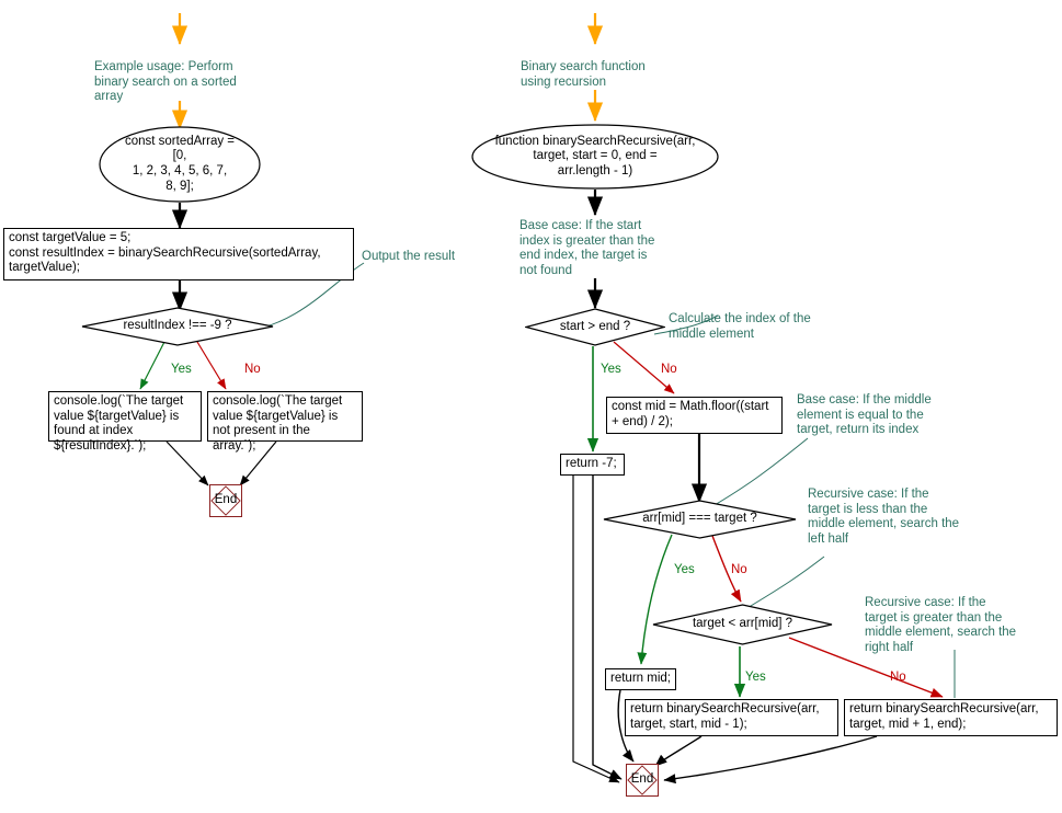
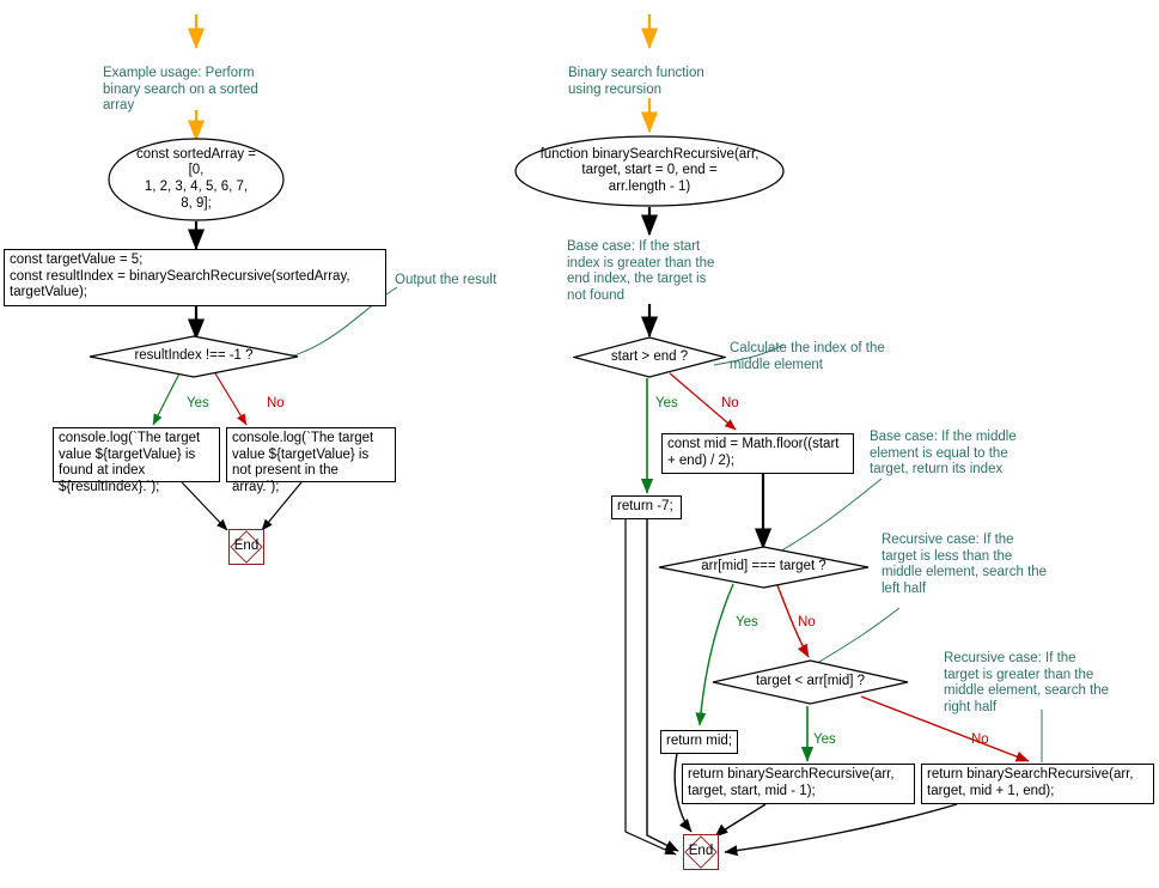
  Example usage: Perform
  binary search on a sorted
  array
  const sortedArray = [0,
  1, 2, 3, 4, 5, 6, 7,
  8, 9];
  const targetValue = 5;
  const resultIndex = binarySearchRecursive(sortedArray,
  targetValue);
  Output the result
- resultIndex !== -9 ?
+ resultIndex !== -1 ?
  Yes
  No
  console.log(`The target
  value ${targetValue} is
  found at index
  ${resultIndex}.`);
  console.log(`The target
  value ${targetValue} is
  not present in the
  array.`);
  End
  Binary search function
  using recursion
  function binarySearchRecursive(arr,
  target, start = 0, end =
  arr.length - 1)
  Base case: If the start
  index is greater than the
  end index, the target is
  not found
  start > end ?
  Calculate the index of the
  middle element
  Yes
  No
  const mid = Math.floor((start
  + end) / 2);
  Base case: If the middle
  element is equal to the
  target, return its index
  return -7;
  arr[mid] === target ?
  Recursive case: If the
  target is less than the
  middle element, search the
  left half
  Yes
  No
  target < arr[mid] ?
  Recursive case: If the
  target is greater than the
  middle element, search the
  right half
  return mid;
  Yes
  No
  return binarySearchRecursive(arr,
  target, start, mid - 1);
  return binarySearchRecursive(arr,
  target, mid + 1, end);
  End
